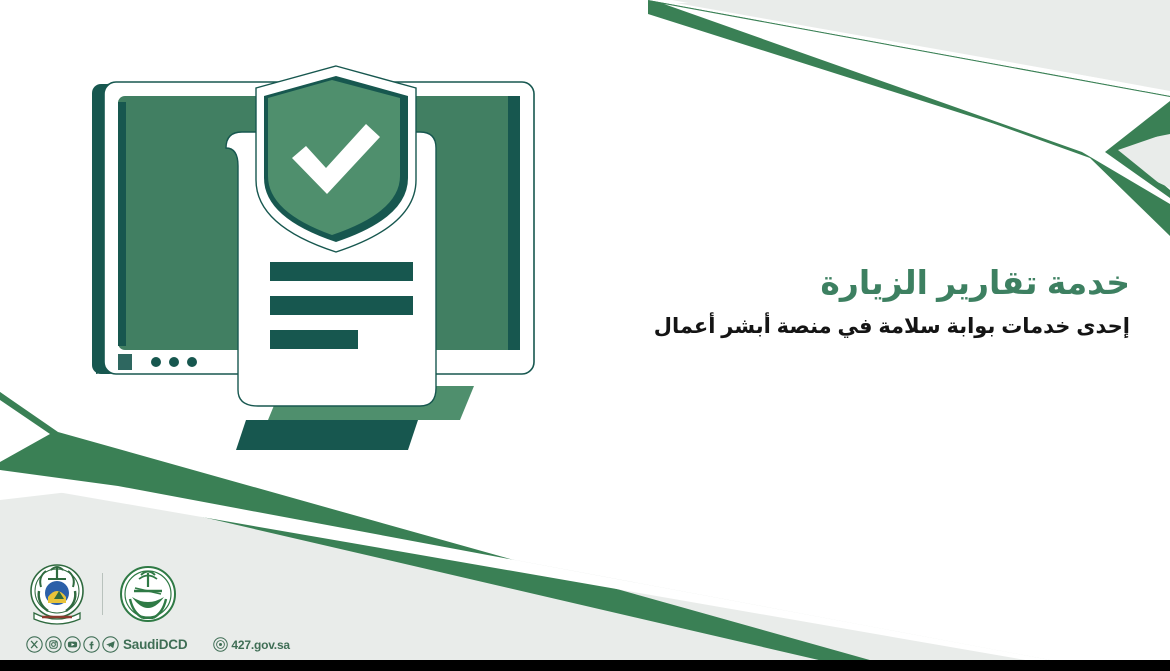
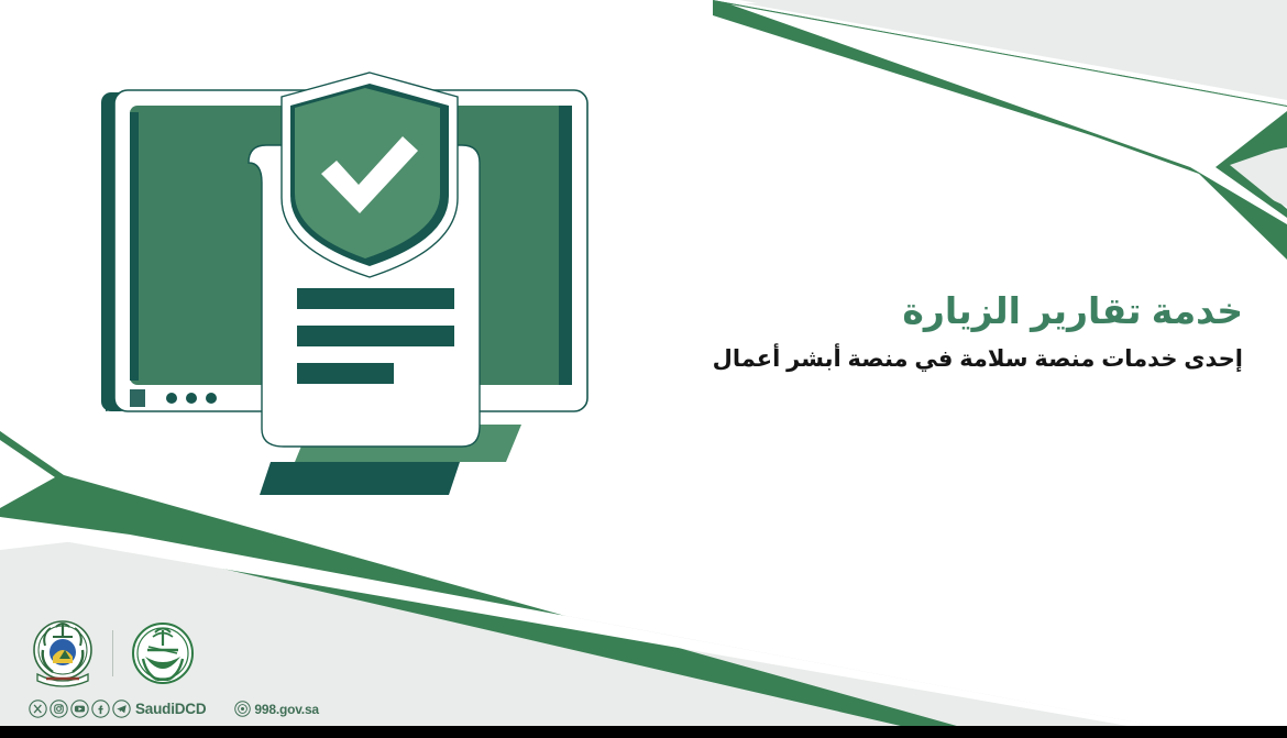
  خدمة تقارير الزيارة
- إحدى خدمات بوابة سلامة في منصة أبشر أعمال
+ إحدى خدمات منصة سلامة في منصة أبشر أعمال
  SaudiDCD
- 427.gov.sa
+ 998.gov.sa
